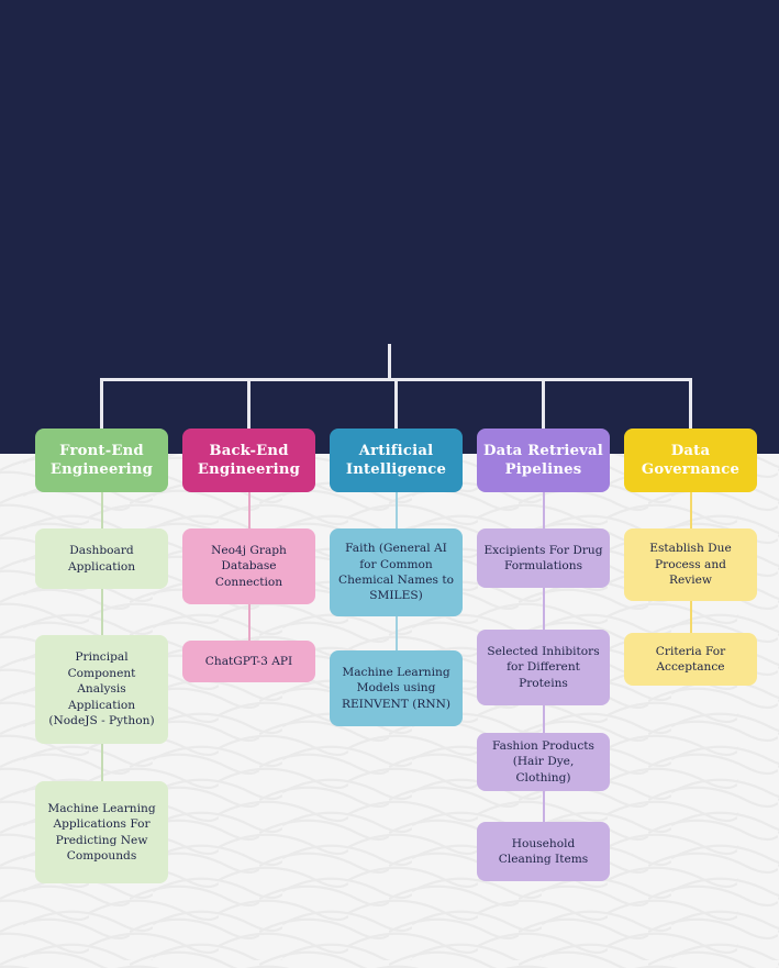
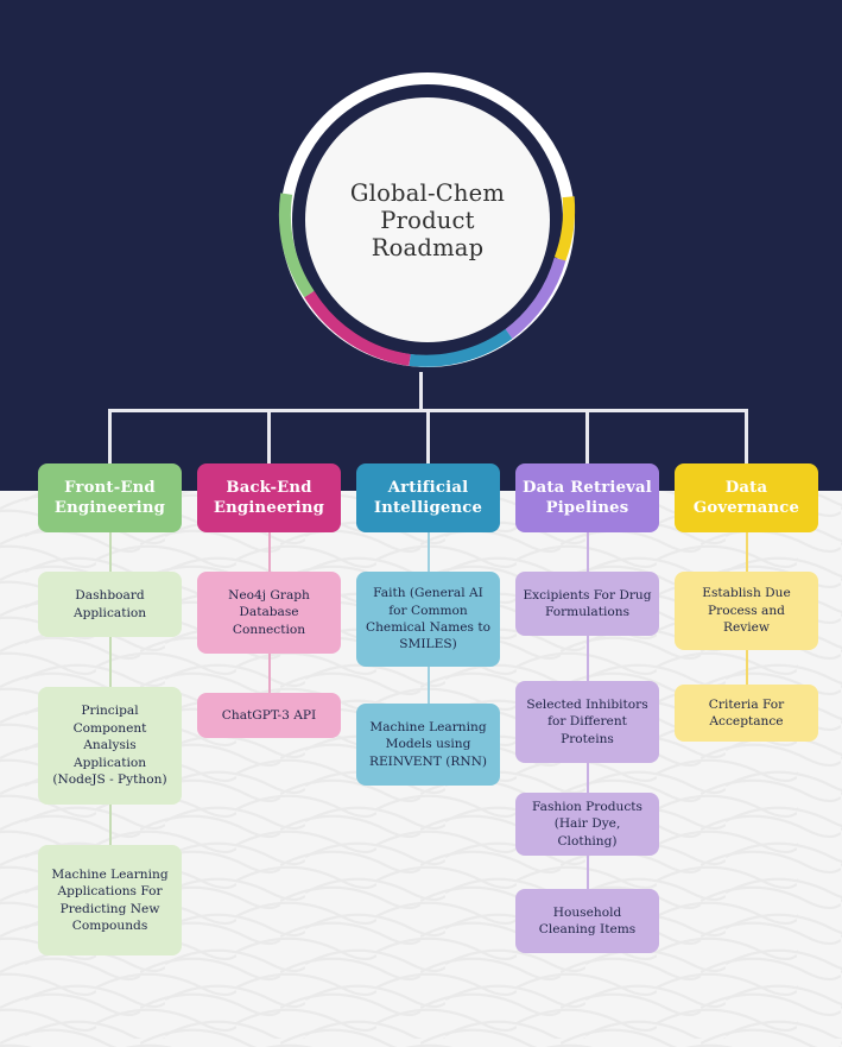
+ Global-Chem
+ Product
+ Roadmap
  Front-End Engineering
  Dashboard
  Application
  Principal
  Component
  Analysis
  Application
  (NodeJS - Python)
  Machine Learning
  Applications For
  Predicting New
  Compounds
  Back-End Engineering
  Neo4j Graph
  Database
  Connection
  ChatGPT-3 API
  Artificial Intelligence
  Faith (General AI
  for Common
  Chemical Names to
  SMILES)
  Machine Learning
  Models using
  REINVENT (RNN)
  Data Retrieval Pipelines
  Excipients For Drug
  Formulations
  Selected Inhibitors
  for Different
  Proteins
  Fashion Products
  (Hair Dye, Clothing)
  Household
  Cleaning Items
  Data Governance
  Establish Due
  Process and
  Review
  Criteria For
  Acceptance
